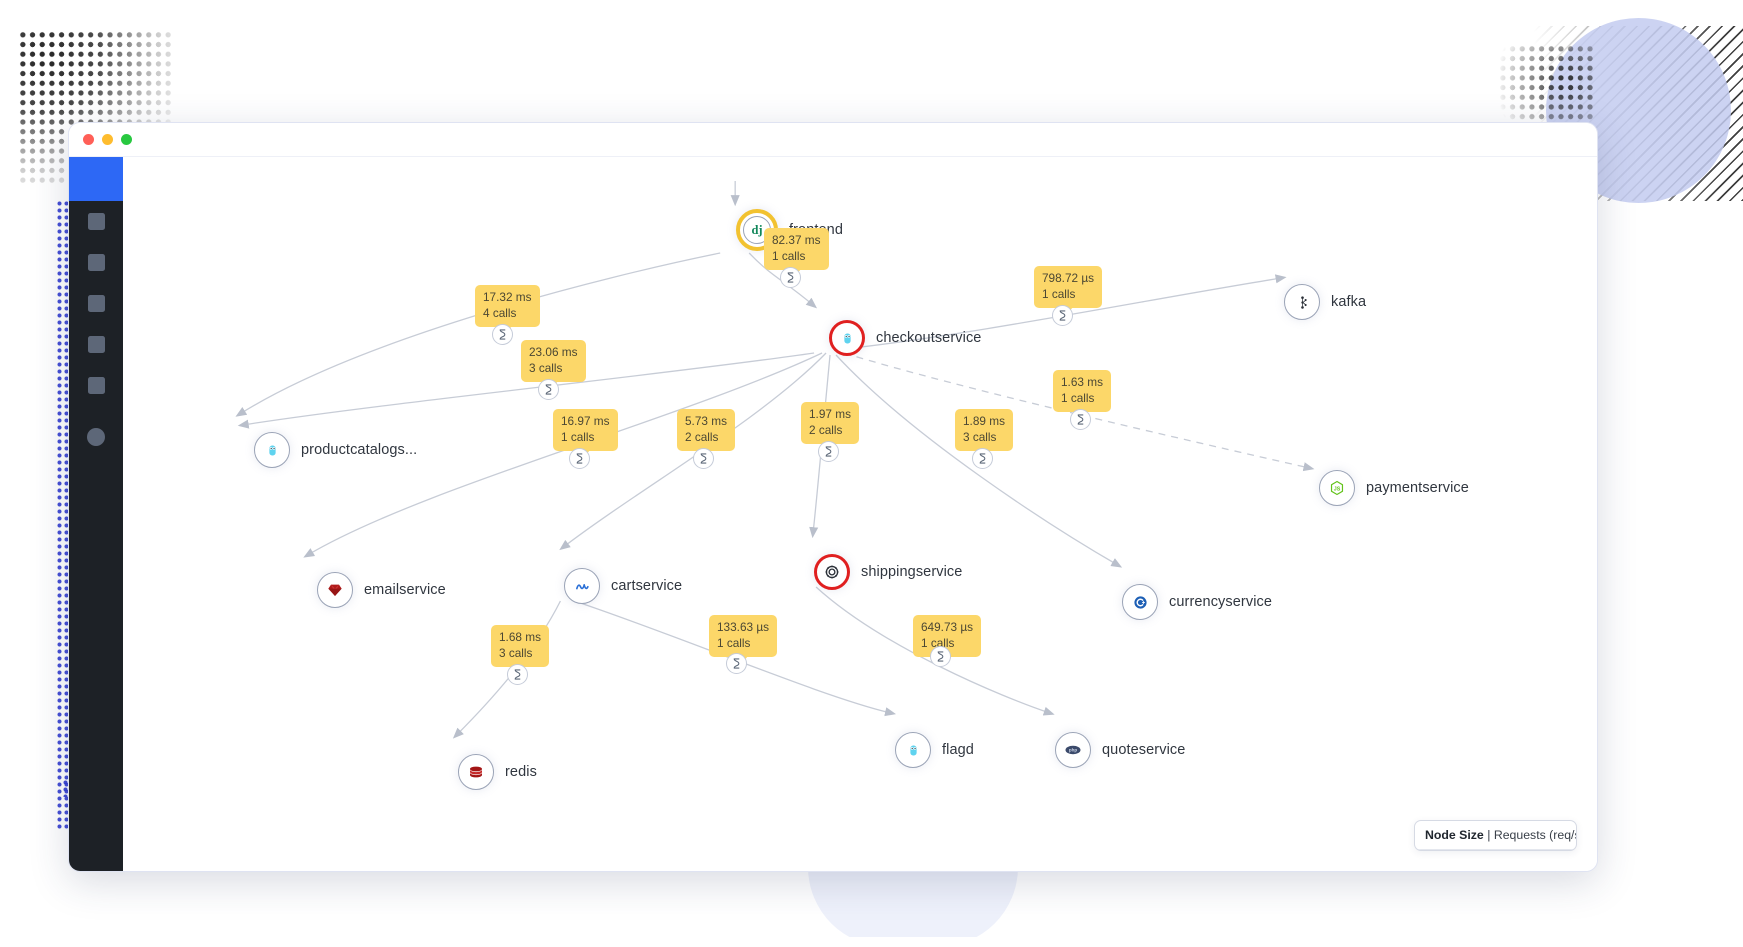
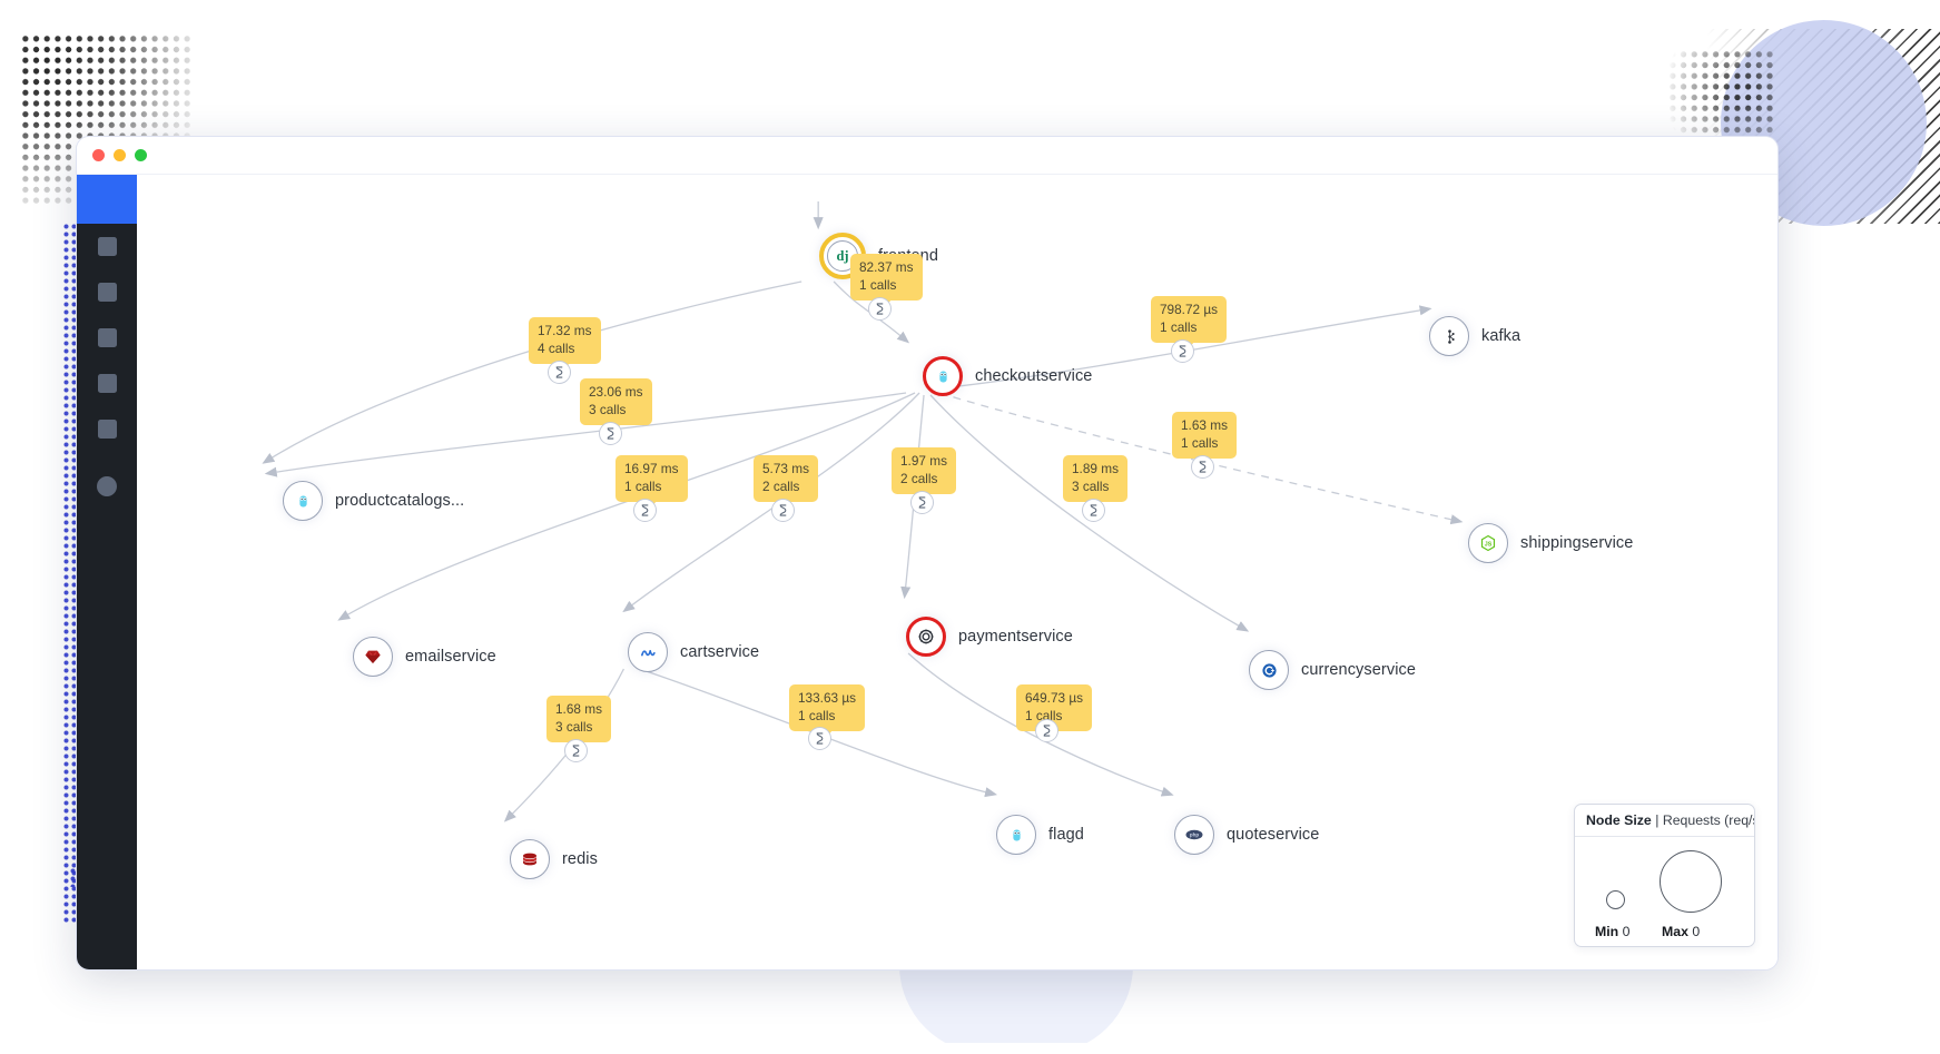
  dj
  checkoutservice
  kafka
  productcatalogs...
- paymentservice
+ shippingservice
  emailservice
  cartservice
- shippingservice
+ paymentservice
  currencyservice
  redis
  flagd
  quoteservice
  82.37 ms
  1 calls
  17.32 ms
  4 calls
  23.06 ms
  3 calls
  798.72 µs
  1 calls
  1.63 ms
  1 calls
  16.97 ms
  1 calls
  5.73 ms
  2 calls
  1.97 ms
  2 calls
  1.89 ms
  3 calls
  1.68 ms
  3 calls
  133.63 µs
  1 calls
  649.73 µs
  1 calls
  Node Size | Requests (req/
+ Min 0
+ Max 0
